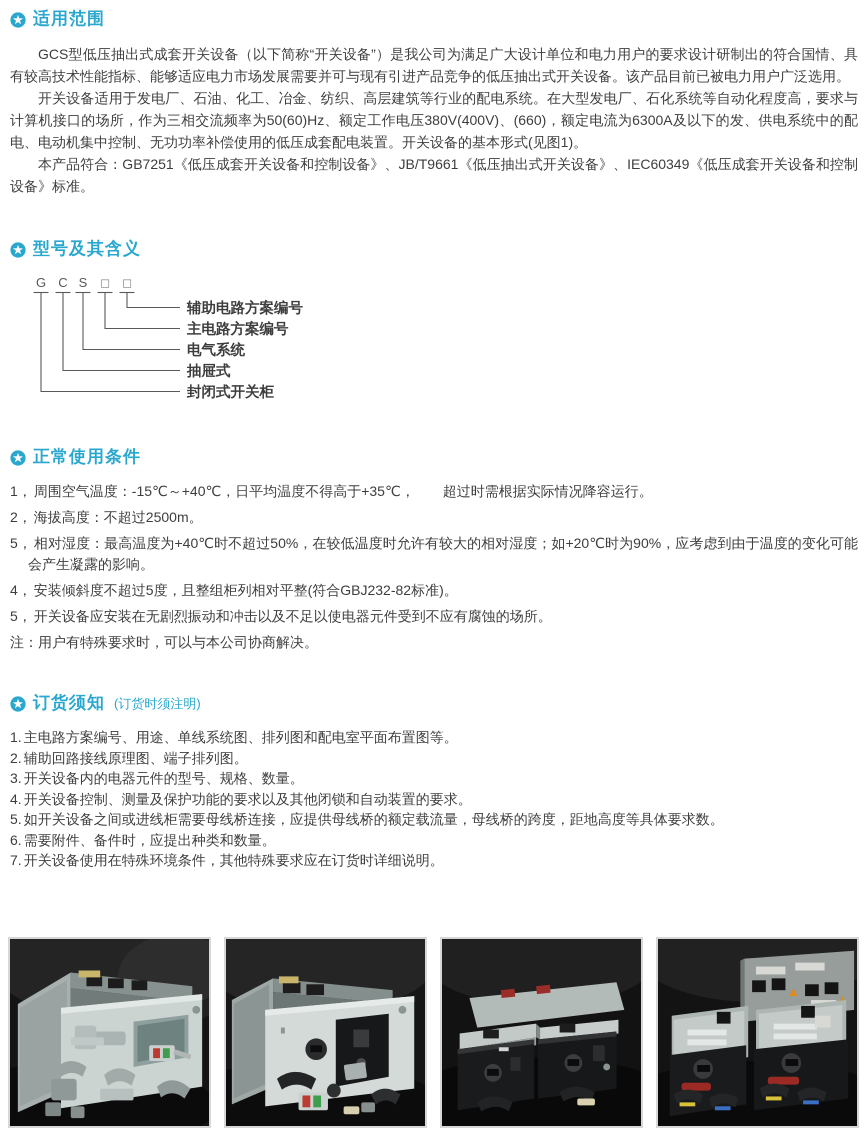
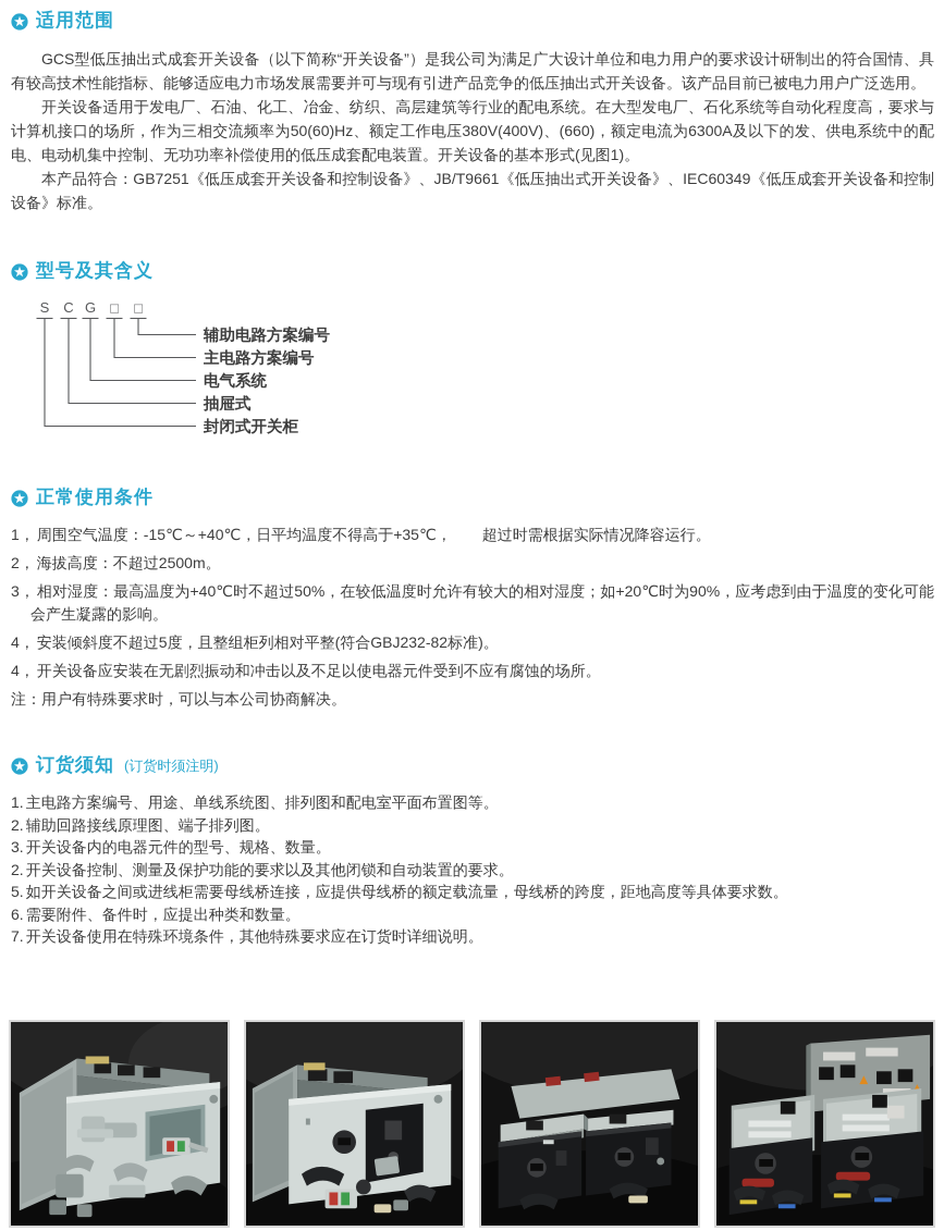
  适用范围
  GCS型低压抽出式成套开关设备（以下简称“开关设备”）是我公司为满足广大设计单位和电力用户的要求设计研制出的符合国情、具有较高技术性能指标、能够适应电力市场发展需要并可与现有引进产品竞争的低压抽出式开关设备。该产品目前已被电力用户广泛选用。
  开关设备适用于发电厂、石油、化工、冶金、纺织、高层建筑等行业的配电系统。在大型发电厂、石化系统等自动化程度高，要求与计算机接口的场所，作为三相交流频率为50(60)Hz、额定工作电压380V(400V)、(660)，额定电流为6300A及以下的发、供电系统中的配电、电动机集中控制、无功功率补偿使用的低压成套配电装置。开关设备的基本形式(见图1)。
  本产品符合：GB7251《低压成套开关设备和控制设备》、JB/T9661《低压抽出式开关设备》、IEC60349《低压成套开关设备和控制设备》标准。
  型号及其含义
- G
+ S
  C
- S
+ G
  □
  □
  辅助电路方案编号
  主电路方案编号
  电气系统
  抽屉式
  封闭式开关柜
  正常使用条件
  1， 周围空气温度：-15℃～+40℃，日平均温度不得高于+35℃， 超过时需根据实际情况降容运行。
  2， 海拔高度：不超过2500m。
- 5， 相对湿度：最高温度为+40℃时不超过50%，在较低温度时允许有较大的相对湿度；如+20℃时为90%，应考虑到由于温度的变化可能会产生凝露的影响。
+ 3， 相对湿度：最高温度为+40℃时不超过50%，在较低温度时允许有较大的相对湿度；如+20℃时为90%，应考虑到由于温度的变化可能会产生凝露的影响。
  4， 安装倾斜度不超过5度，且整组柜列相对平整(符合GBJ232-82标准)。
- 5， 开关设备应安装在无剧烈振动和冲击以及不足以使电器元件受到不应有腐蚀的场所。
+ 4， 开关设备应安装在无剧烈振动和冲击以及不足以使电器元件受到不应有腐蚀的场所。
  注：用户有特殊要求时，可以与本公司协商解决。
  订货须知
  (订货时须注明)
  1. 主电路方案编号、用途、单线系统图、排列图和配电室平面布置图等。
  2. 辅助回路接线原理图、端子排列图。
  3. 开关设备内的电器元件的型号、规格、数量。
- 4. 开关设备控制、测量及保护功能的要求以及其他闭锁和自动装置的要求。
+ 2. 开关设备控制、测量及保护功能的要求以及其他闭锁和自动装置的要求。
  5. 如开关设备之间或进线柜需要母线桥连接，应提供母线桥的额定载流量，母线桥的跨度，距地高度等具体要求数。
  6. 需要附件、备件时，应提出种类和数量。
  7. 开关设备使用在特殊环境条件，其他特殊要求应在订货时详细说明。
